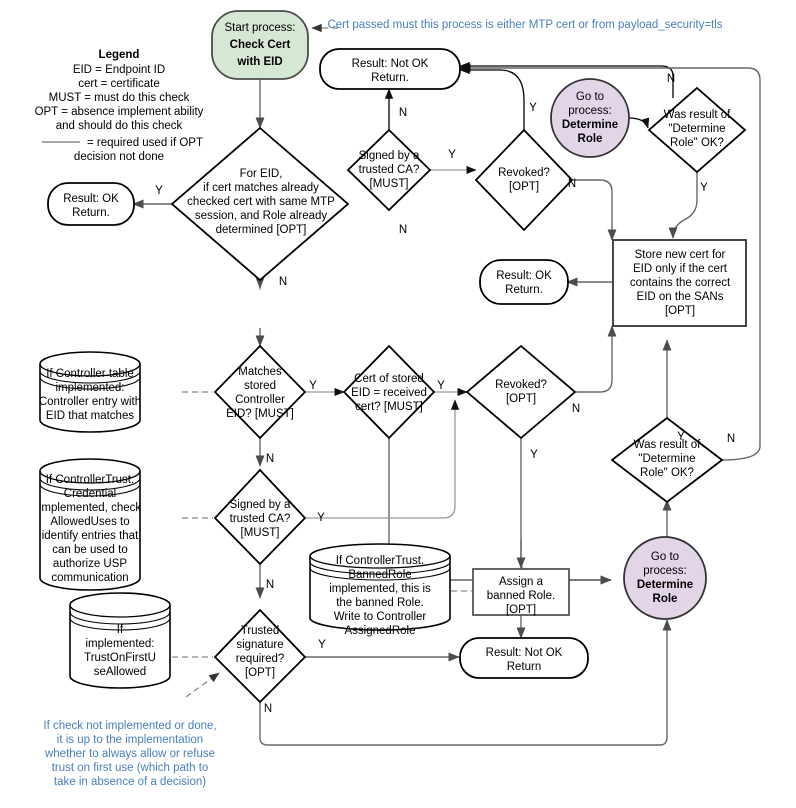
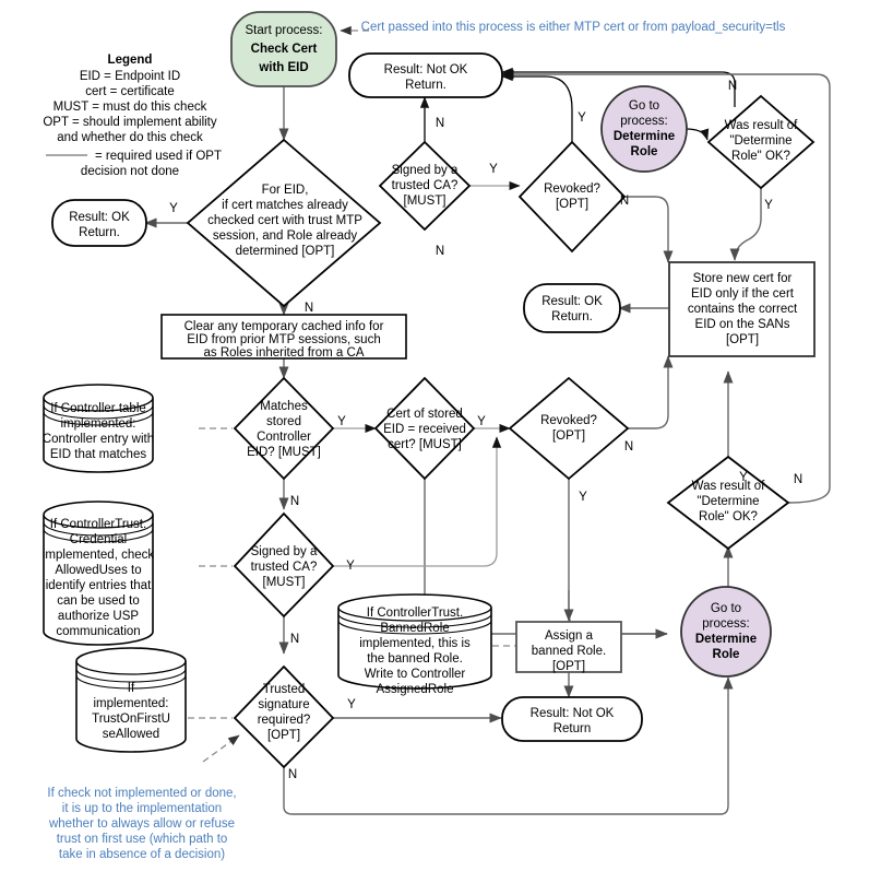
  Start process:
  Check Cert
  with EID
  Result: Not OK
  Return.
  Signed by a
  trusted CA?
  [MUST]
  Revoked?
  [OPT]
  Go to
  process:
  Determine
  Role
  Was result of
  "Determine
  Role" OK?
  For EID,
  if cert matches already
- checked cert with same MTP
+ checked cert with trust MTP
  session, and Role already
  determined [OPT]
  Result: OK
  Return.
  Result: OK
  Return.
  Store new cert for
  EID only if the cert
  contains the correct
  EID on the SANs
  [OPT]
+ Clear any temporary cached info for
+ EID from prior MTP sessions, such
+ as Roles inherited from a CA
  If Controller table
  implemented:
  Controller entry with
  EID that matches
  Matches
  stored
  Controller
  EID? [MUST]
  Cert of stored
  EID = received
  cert? [MUST]
  Revoked?
  [OPT]
  Was result of
  "Determine
  Role" OK?
  If ControllerTrust.
  Credential
  implemented, check
  AllowedUses to
  identify entries that
  can be used to
  authorize USP
  communication
  Signed by a
  trusted CA?
  [MUST]
  If ControllerTrust.
  BannedRole
  implemented, this is
  the banned Role.
  Write to Controller
  AssignedRole
  Assign a
  banned Role.
  [OPT]
  Go to
  process:
  Determine
  Role
  If
  implemented:
  TrustOnFirstU
  seAllowed
  Trusted
  signature
  required?
  [OPT]
  Result: Not OK
  Return
  N
  N
  Y
  Y
  N
  N
  Y
  Y
  N
  Y
  N
  Y
  N
  Y
  Y
  N
  Y
  N
  N
  Y
  Legend
  EID = Endpoint ID
  cert = certificate
  MUST = must do this check
- OPT = absence implement ability
+ OPT = should implement ability
- and should do this check
+ and whether do this check
  = required used if OPT
  decision not done
- Cert passed must this process is either MTP cert or from payload_security=tls
+ Cert passed into this process is either MTP cert or from payload_security=tls
  If check not implemented or done,
  it is up to the implementation
  whether to always allow or refuse
  trust on first use (which path to
  take in absence of a decision)
